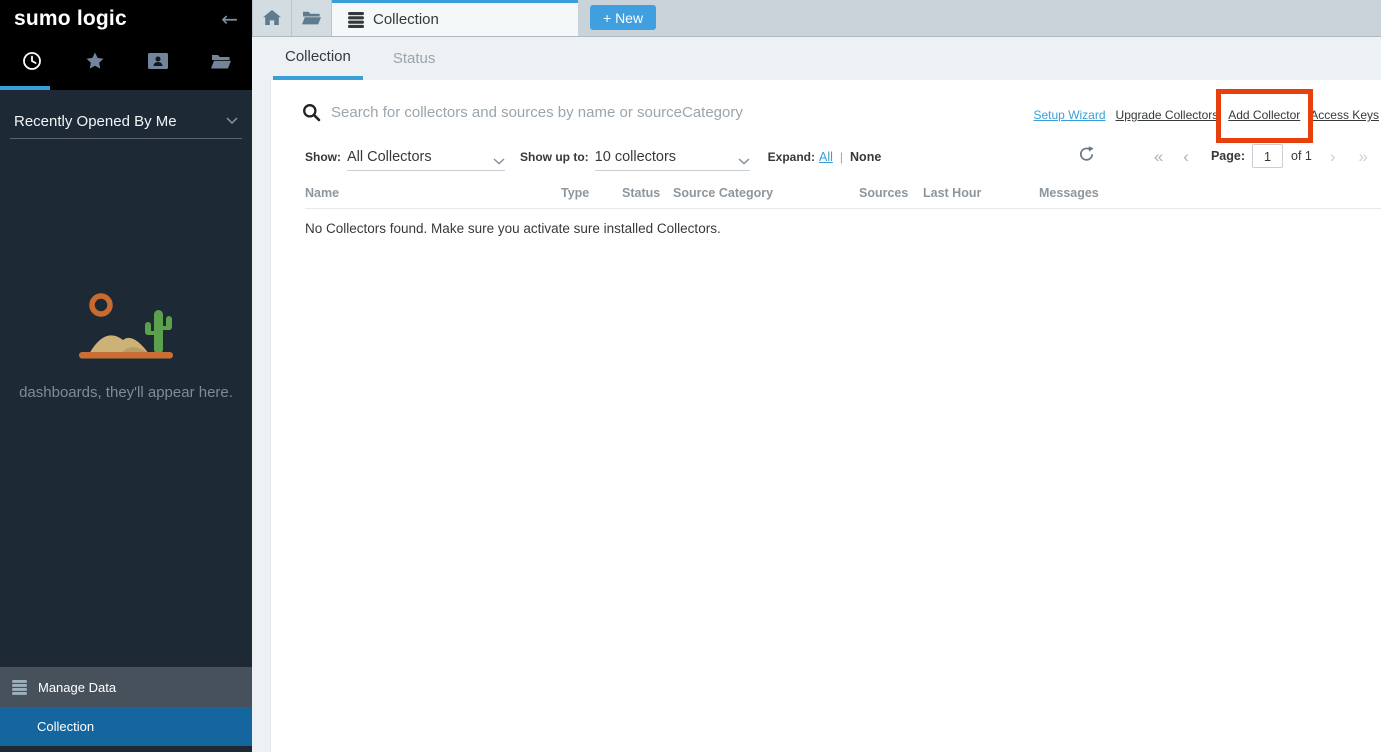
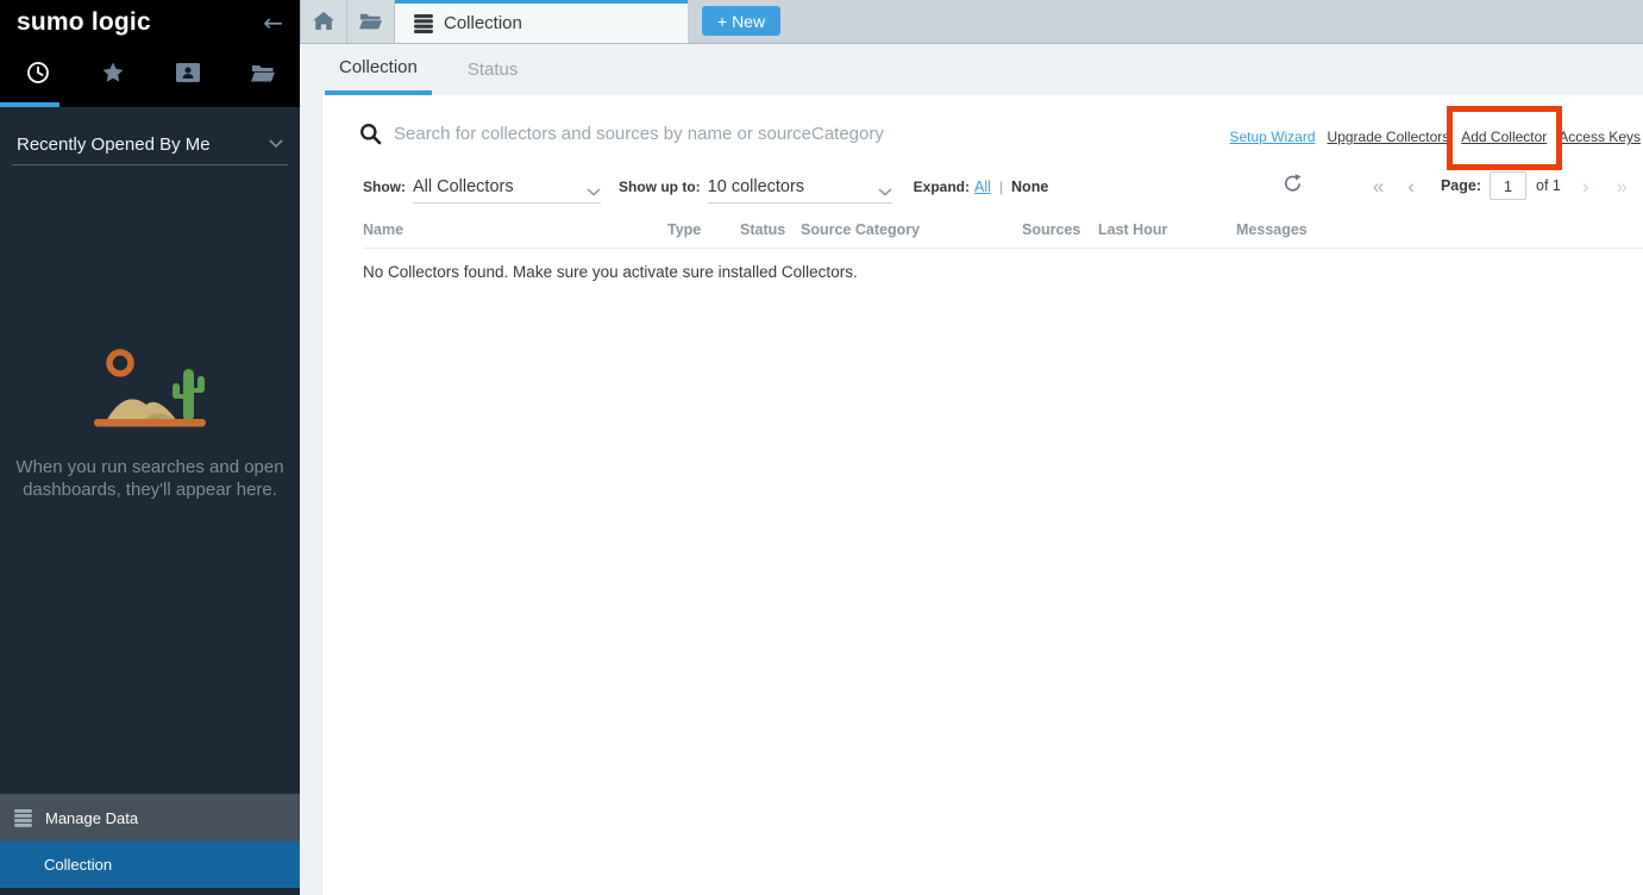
  sumo logic
  ←
  Recently Opened By Me
+ When you run searches and open
  dashboards, they'll appear here.
  Manage Data
  Collection
  Collection
  + New
  Collection
  Status
  Search for collectors and sources by name or sourceCategory
  Setup Wizard
  Upgrade Collectors
  Add Collector
  Access Keys
  Show:
  All Collectors
  Show up to:
  10 collectors
  Expand:
  All
  |
  None
  «
  ‹
  Page:
  1
  of 1
  ›
  »
  Name
  Type
  Status
  Source Category
  Sources
  Last Hour
  Messages
  No Collectors found. Make sure you activate sure installed Collectors.
